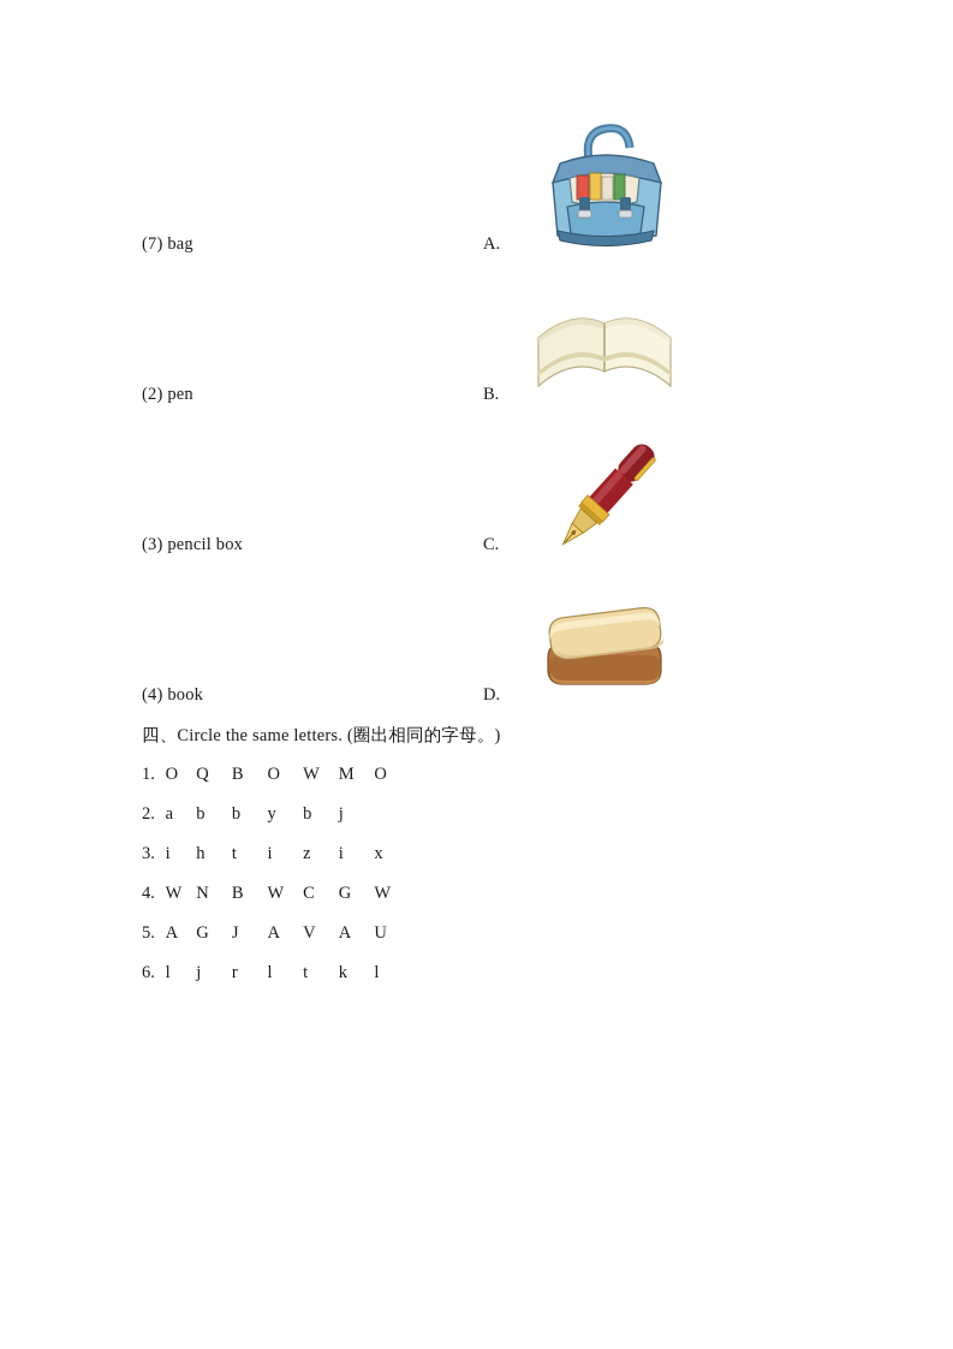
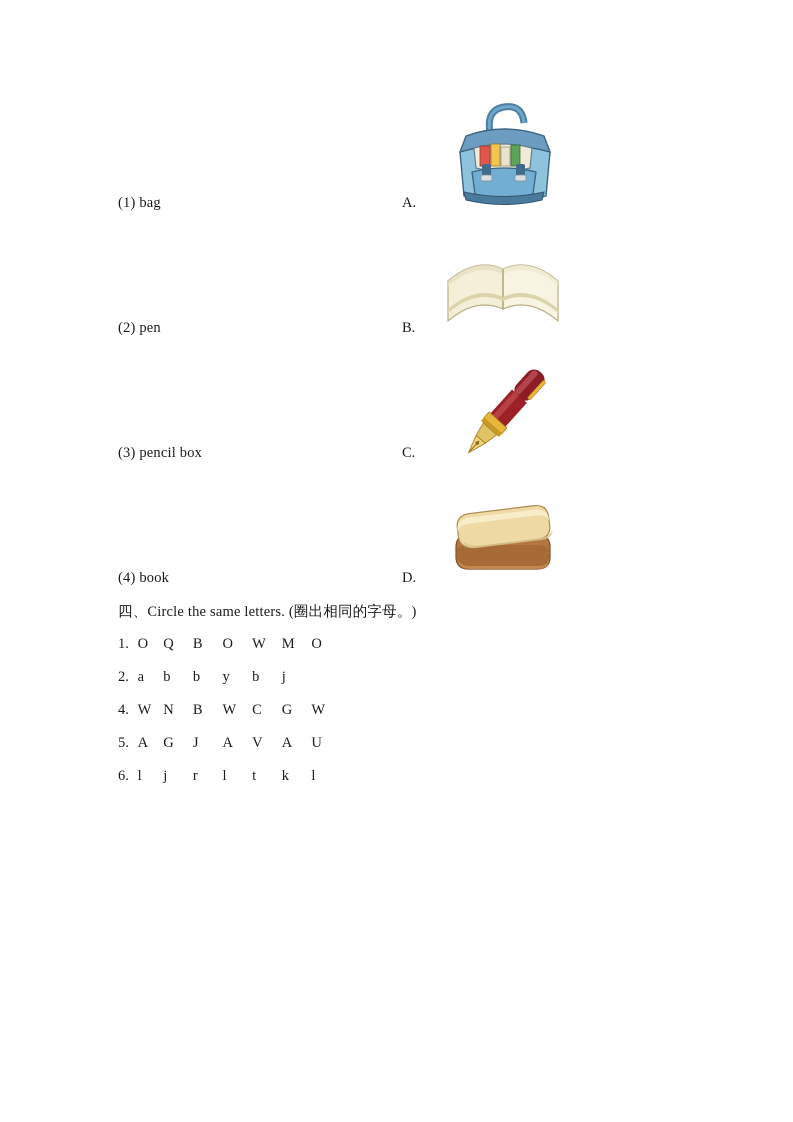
- (7) bag
+ (1) bag
  A.
  (2) pen
  B.
  (3) pencil box
  C.
  (4) book
  D.
  四、Circle the same letters. (圈出相同的字母。)
  1. O Q B O W M O
  2. a b b y b j
- 3. i h t i z i x
  4. W N B W C G W
  5. A G J A V A U
  6. l j r l t k l
